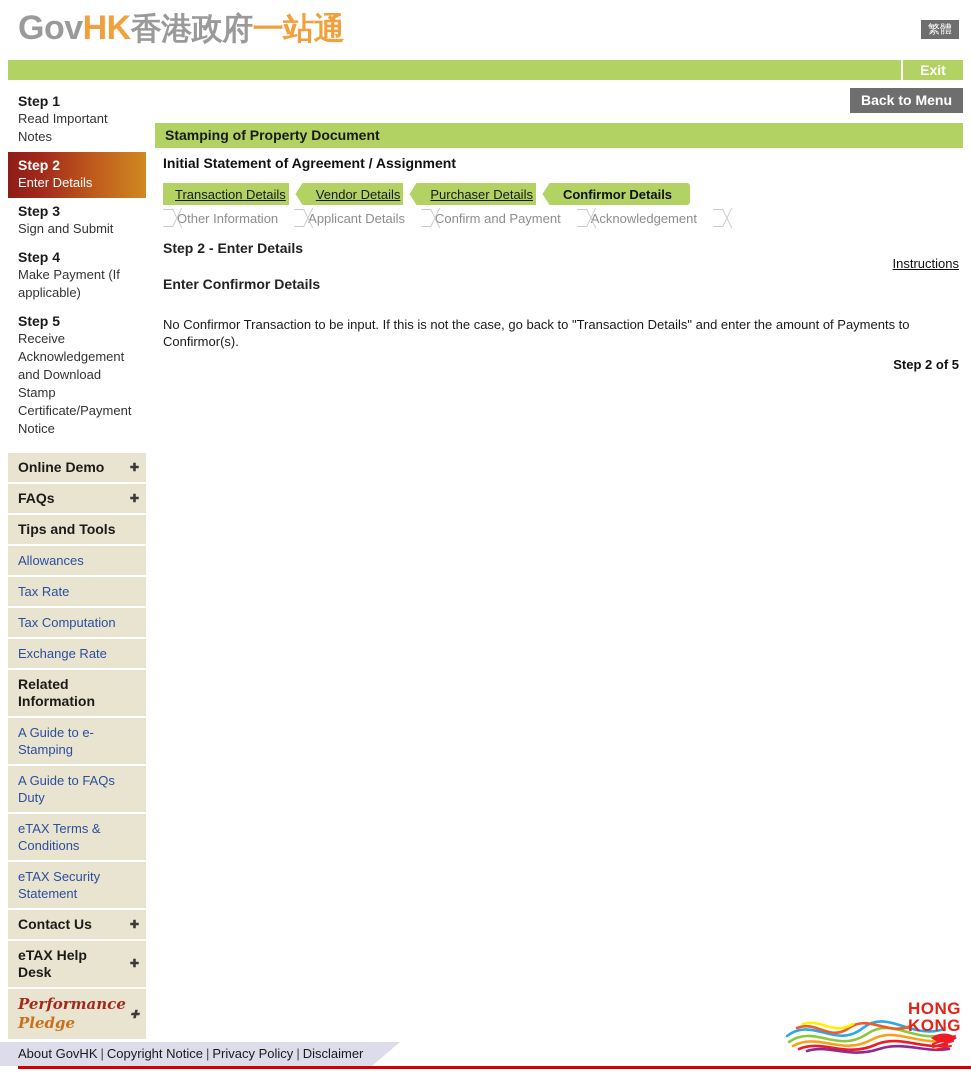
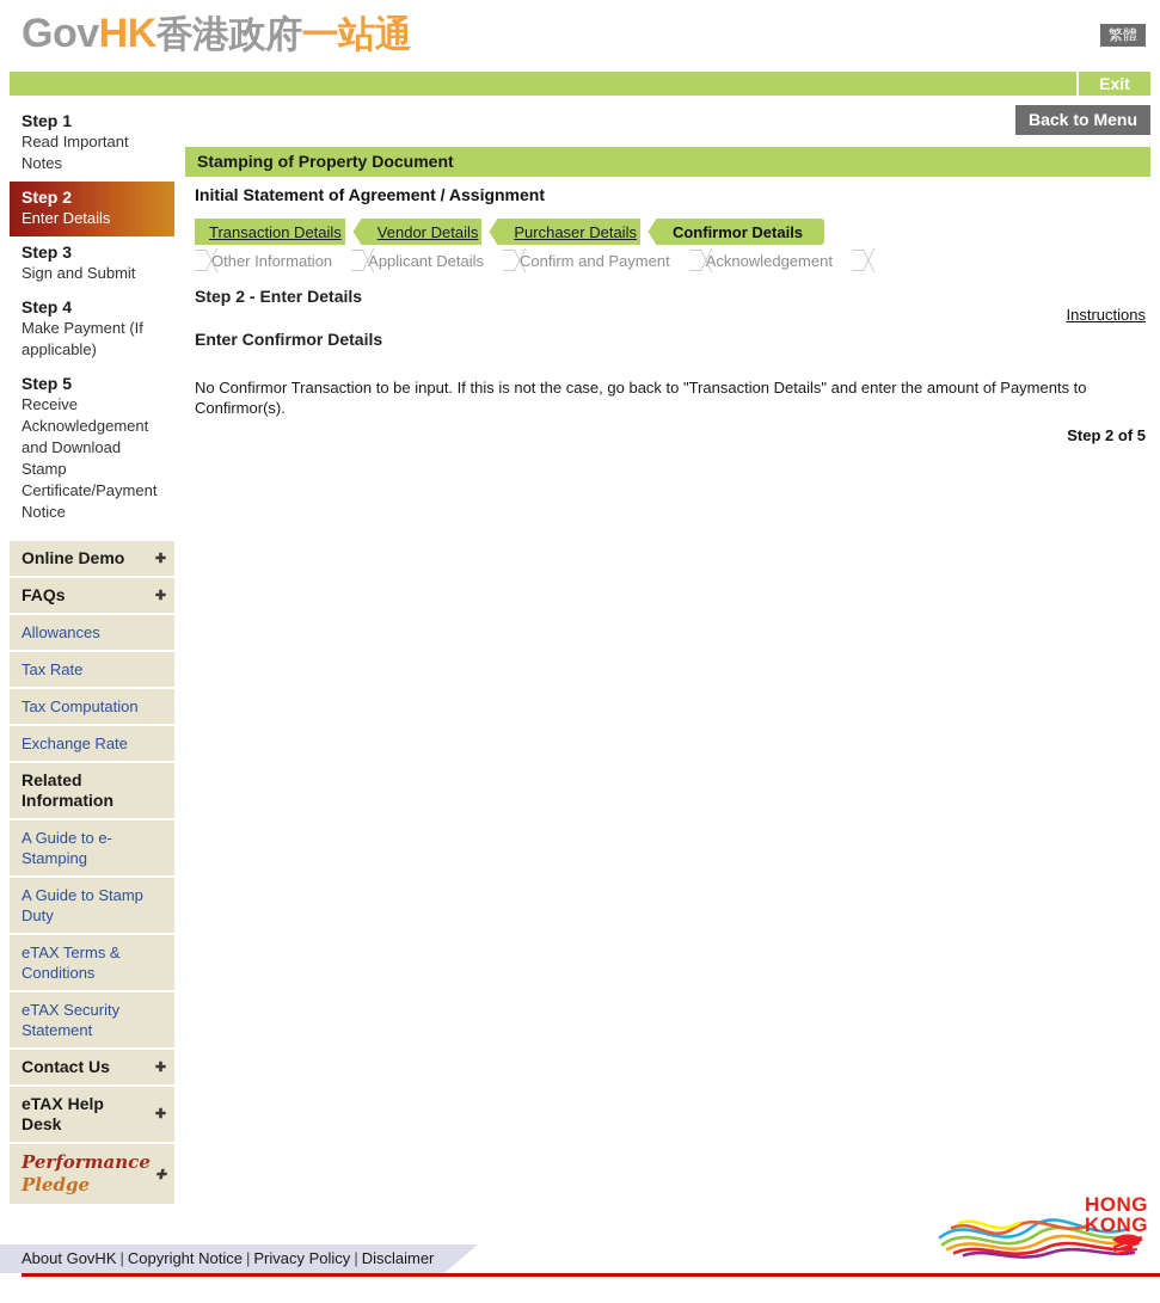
  GovHK香港政府一站通
  繁體
  Exit
  Step 1
  Read Important Notes
  Step 2
  Enter Details
  Step 3
  Sign and Submit
  Step 4
  Make Payment (If applicable)
  Step 5
  Receive Acknowledgement and Download Stamp Certificate/Payment Notice
  Online Demo
  ✚
  FAQs
  ✚
- Tips and Tools
  Allowances
  Tax Rate
  Tax Computation
  Exchange Rate
  Related Information
  A Guide to e-Stamping
- A Guide to FAQs Duty
+ A Guide to Stamp Duty
  eTAX Terms & Conditions
  eTAX Security Statement
  Contact Us
  ✚
  eTAX Help Desk
  ✚
  Performance
  Pledge
  ✚
  Back to Menu
  Stamping of Property Document
  Initial Statement of Agreement / Assignment
  Transaction Details
  Vendor Details
  Purchaser Details
  Confirmor Details
  Other Information
  Applicant Details
  Confirm and Payment
  Acknowledgement
  Step 2 - Enter Details
  Instructions
  Enter Confirmor Details
  No Confirmor Transaction to be input. If this is not the case, go back to "Transaction Details" and enter the amount of Payments to Confirmor(s).
  Step 2 of 5
  HONG
  KONG
  About GovHK | Copyright Notice | Privacy Policy | Disclaimer
